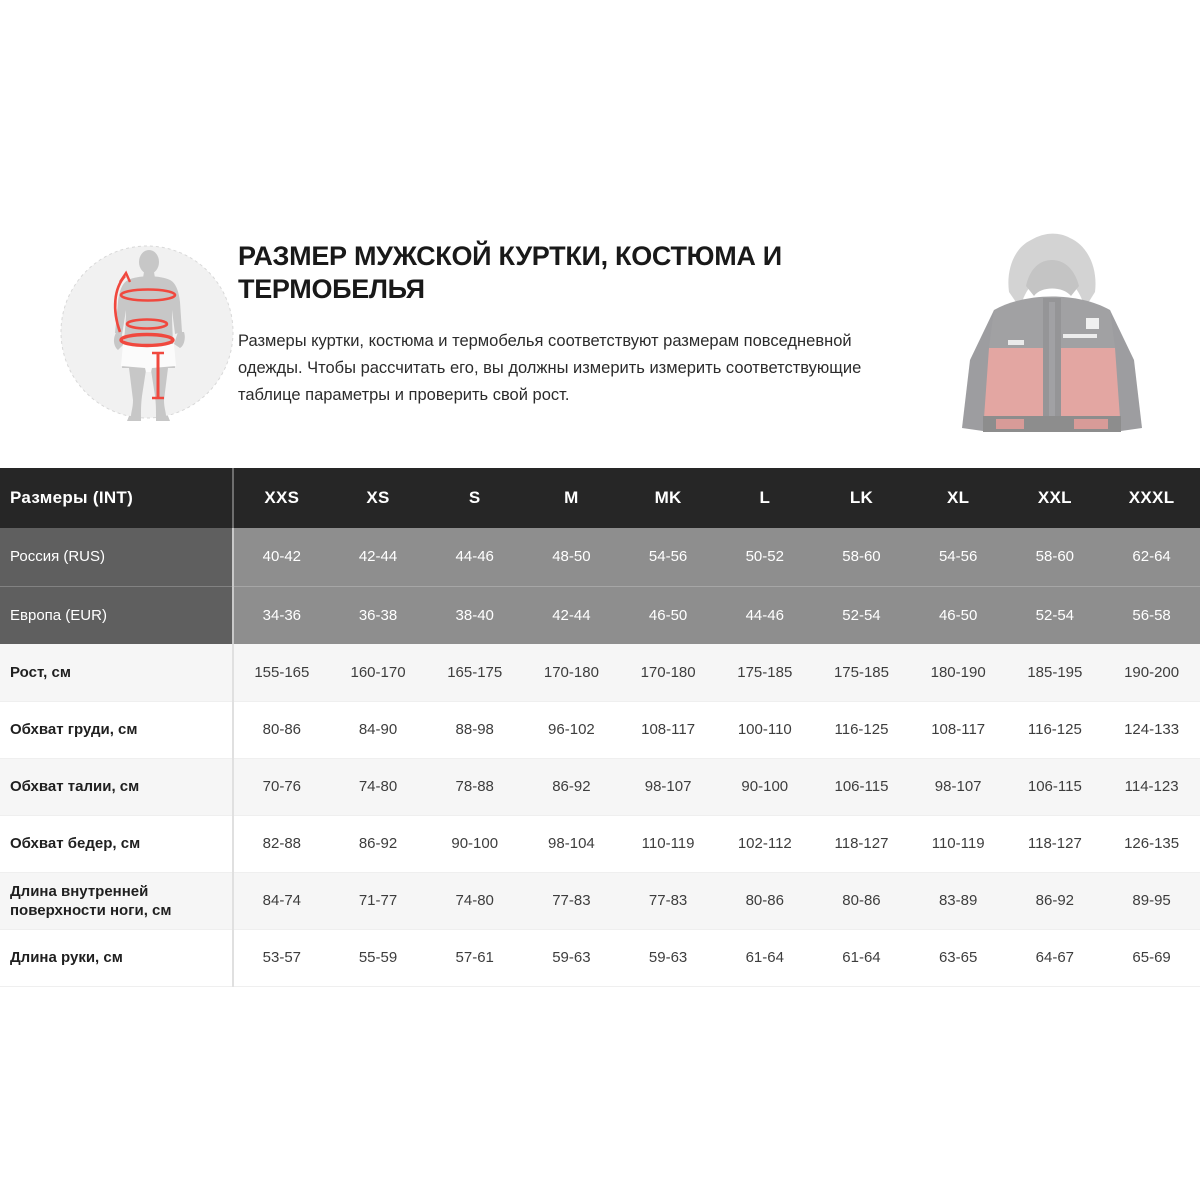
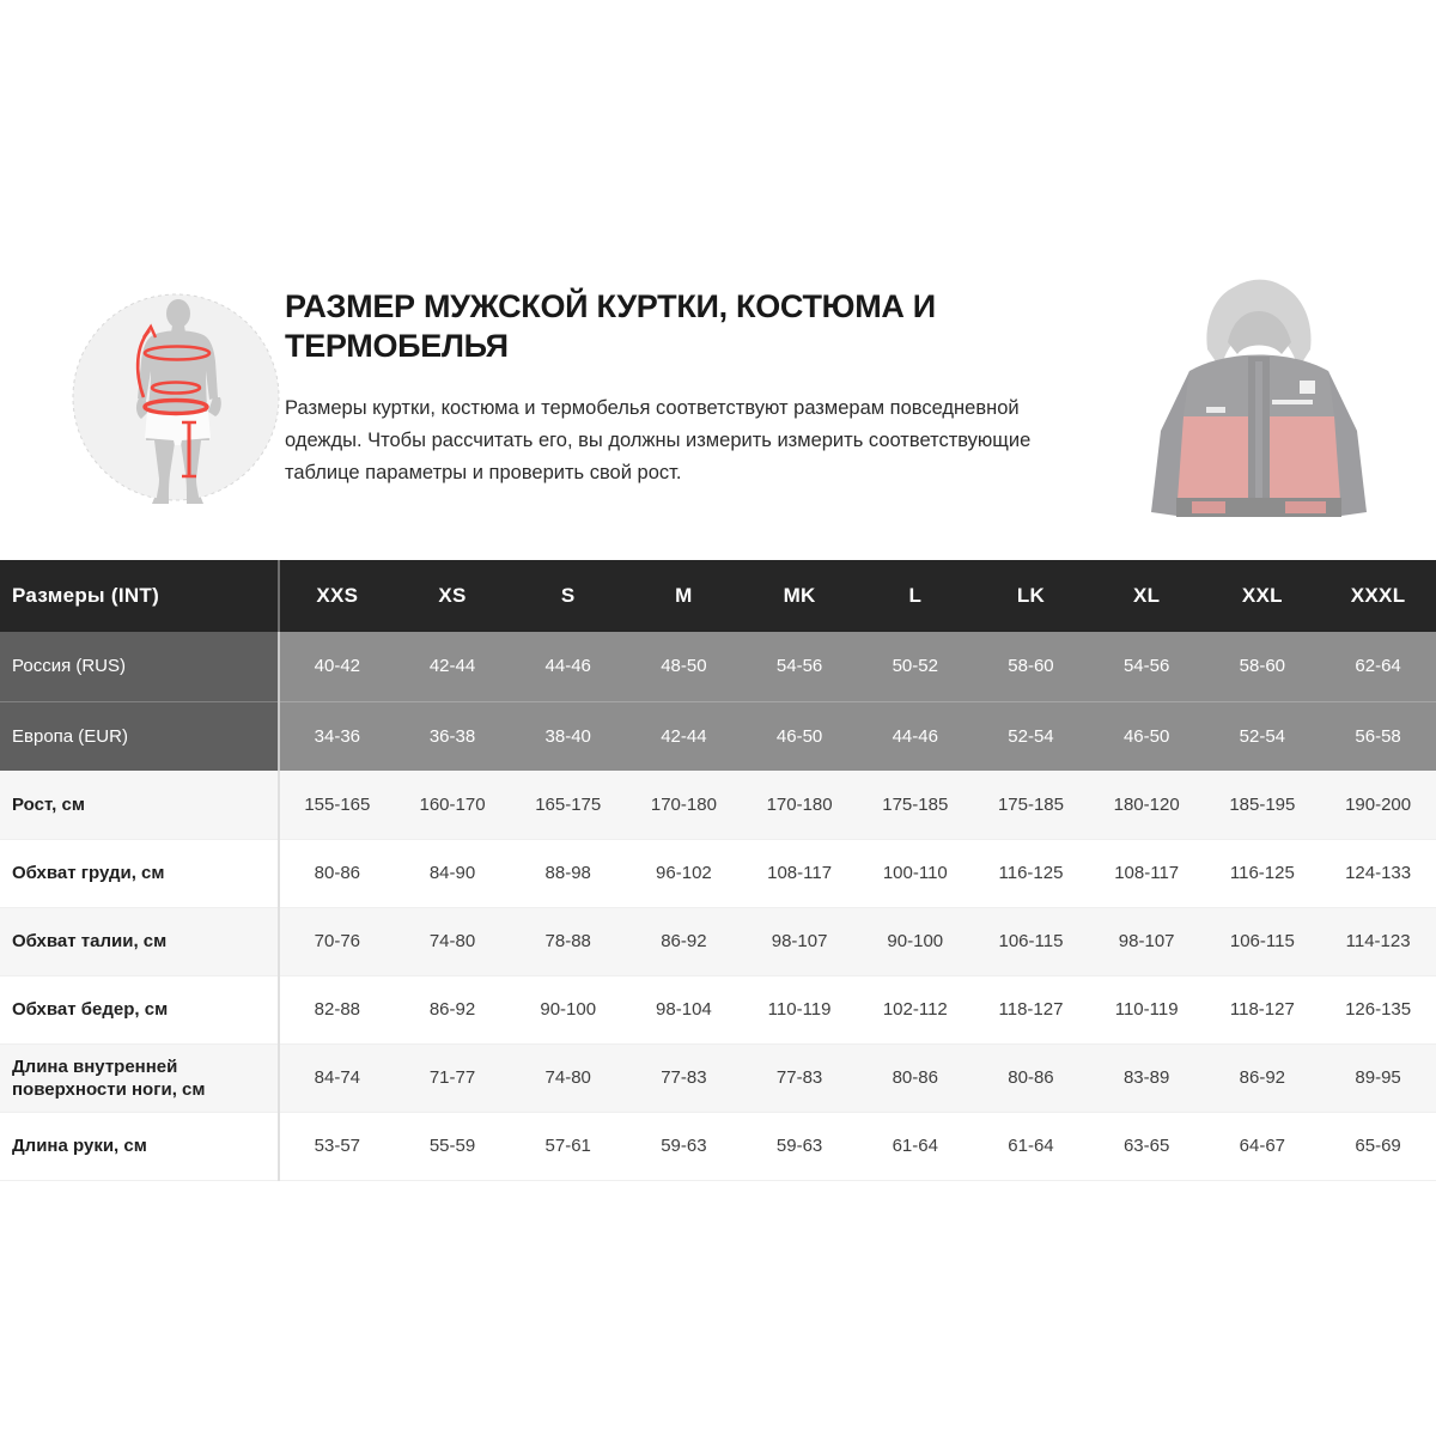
  РАЗМЕР МУЖСКОЙ КУРТКИ, КОСТЮМА И ТЕРМОБЕЛЬЯ
  Размеры куртки, костюма и термобелья соответствуют размерам повседневной одежды. Чтобы рассчитать его, вы должны измерить измерить соответствующие таблице параметры и проверить свой рост.
  Размеры (INT)	XXS	XS	S	M	MK	L	LK	XL	XXL	XXXL
  Россия (RUS)	40-42	42-44	44-46	48-50	54-56	50-52	58-60	54-56	58-60	62-64
  Европа (EUR)	34-36	36-38	38-40	42-44	46-50	44-46	52-54	46-50	52-54	56-58
- Рост, см	155-165	160-170	165-175	170-180	170-180	175-185	175-185	180-190	185-195	190-200
+ Рост, см	155-165	160-170	165-175	170-180	170-180	175-185	175-185	180-120	185-195	190-200
  Обхват груди, см	80-86	84-90	88-98	96-102	108-117	100-110	116-125	108-117	116-125	124-133
  Обхват талии, см	70-76	74-80	78-88	86-92	98-107	90-100	106-115	98-107	106-115	114-123
  Обхват бедер, см	82-88	86-92	90-100	98-104	110-119	102-112	118-127	110-119	118-127	126-135
  Длина внутренней поверхности ноги, см	84-74	71-77	74-80	77-83	77-83	80-86	80-86	83-89	86-92	89-95
  Длина руки, см	53-57	55-59	57-61	59-63	59-63	61-64	61-64	63-65	64-67	65-69
